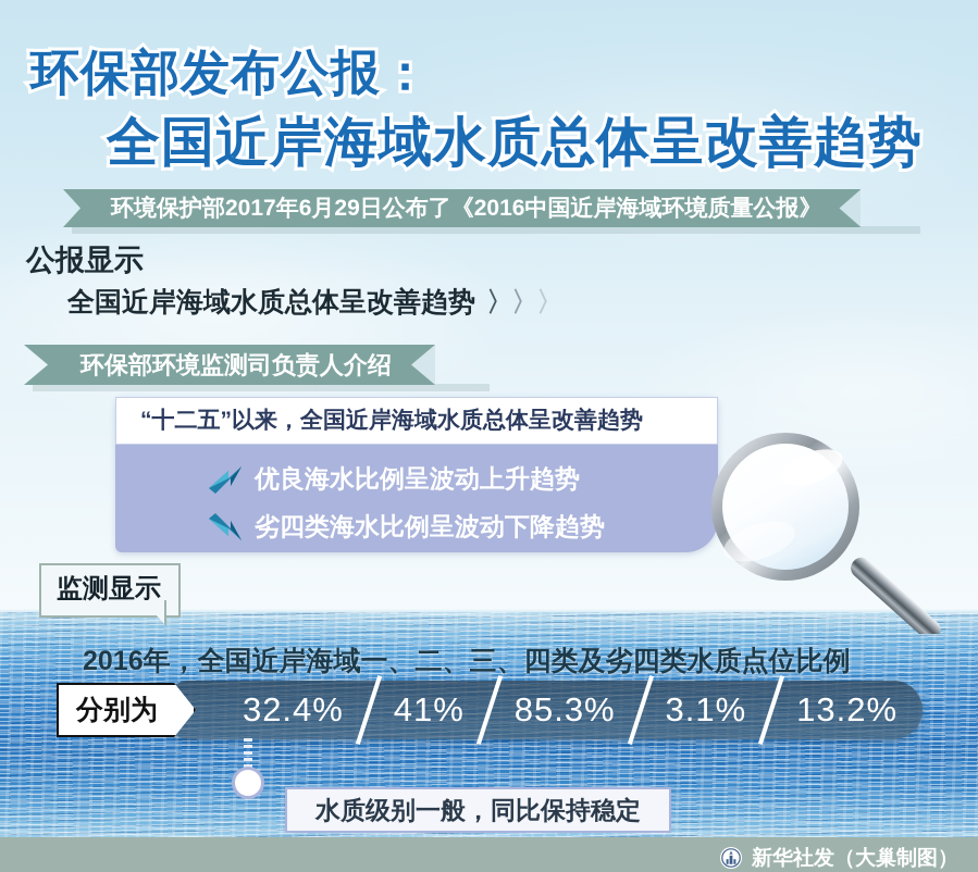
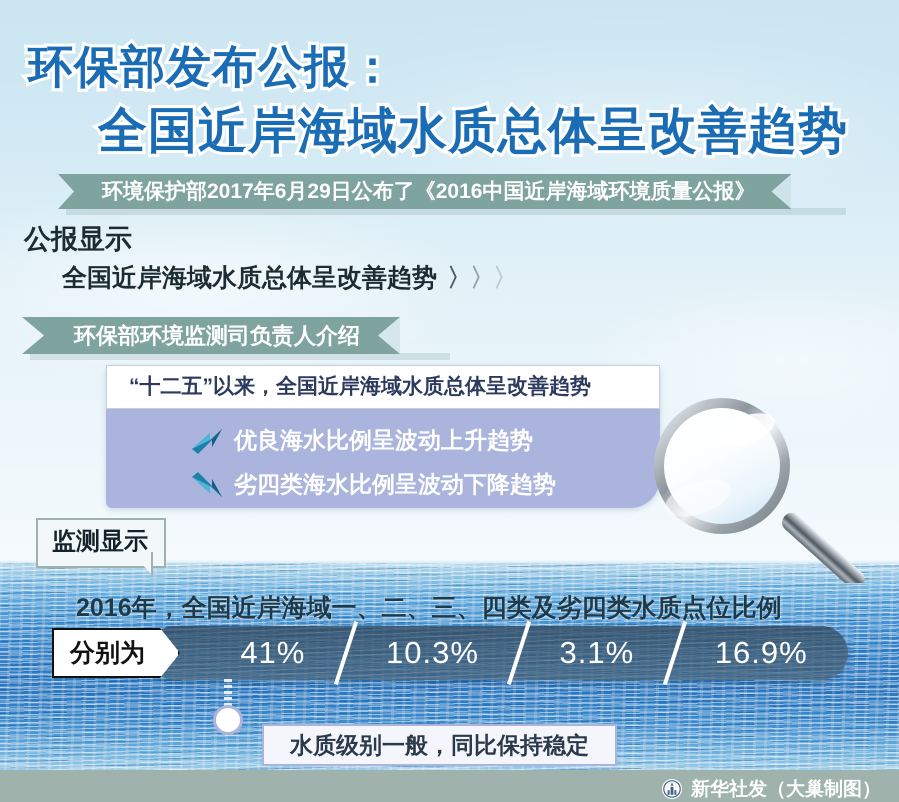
  环保部发布公报：
  全国近岸海域水质总体呈改善趋势
  环境保护部2017年6月29日公布了《2016中国近岸海域环境质量公报》
  公报显示
  全国近岸海域水质总体呈改善趋势 〉〉〉
  环保部环境监测司负责人介绍
  “十二五”以来，全国近岸海域水质总体呈改善趋势
  优良海水比例呈波动上升趋势
  劣四类海水比例呈波动下降趋势
  监测显示
  2016年，全国近岸海域一、二、三、四类及劣四类水质点位比例
- 32.4%
  41%
- 85.3%
+ 10.3%
  3.1%
- 13.2%
+ 16.9%
  分别为
  水质级别一般，同比保持稳定
  新华社发（大巢制图）
